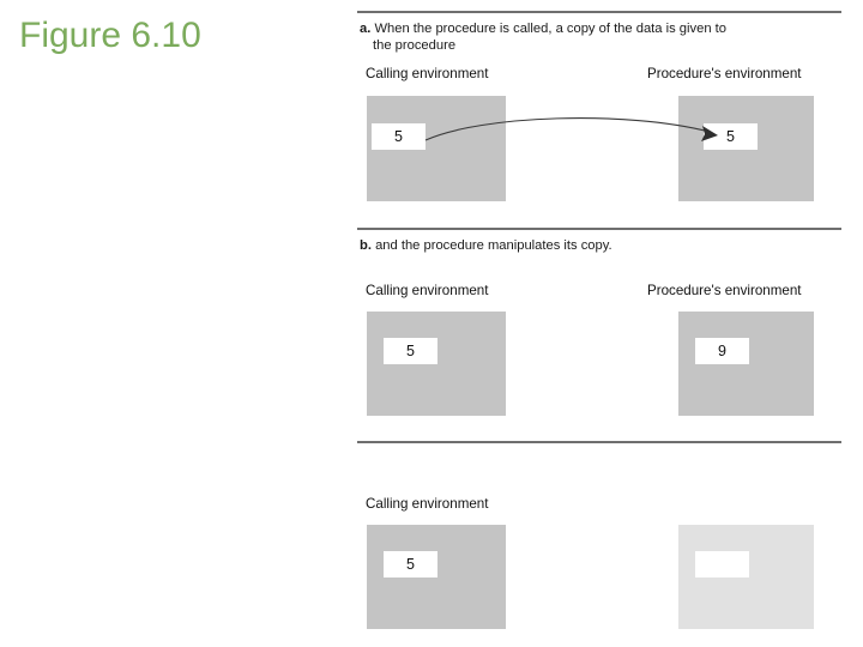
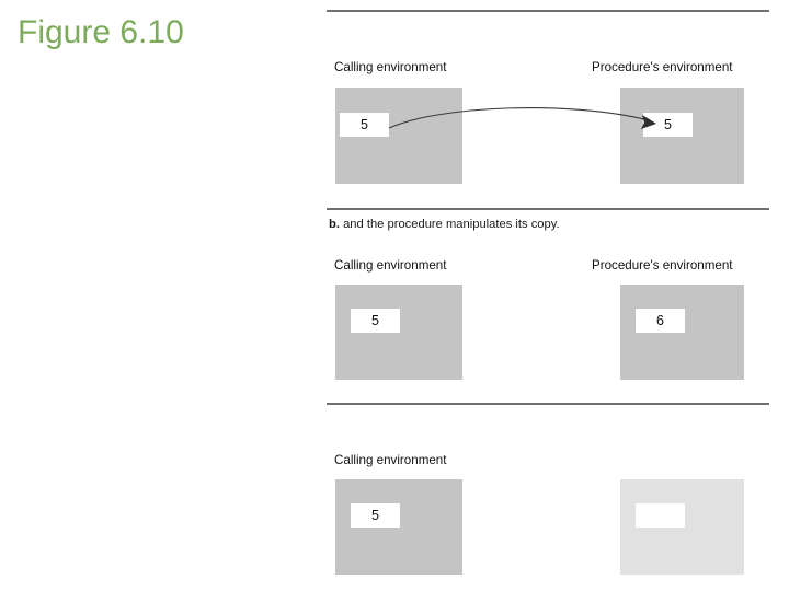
  Figure 6.10
- a. When the procedure is called, a copy of the data is given to
- the procedure
  Calling environment
  Procedure's environment
  5
  5
  b. and the procedure manipulates its copy.
  Calling environment
  Procedure's environment
  5
- 9
+ 6
  Calling environment
  5
